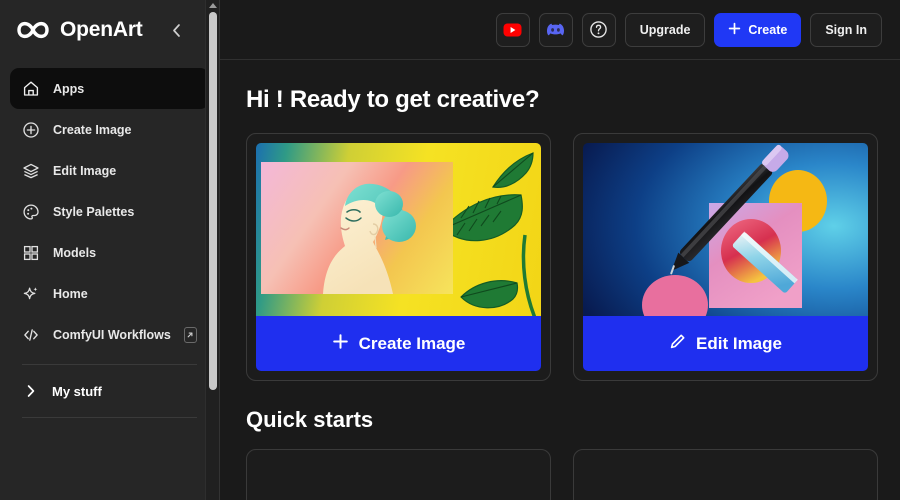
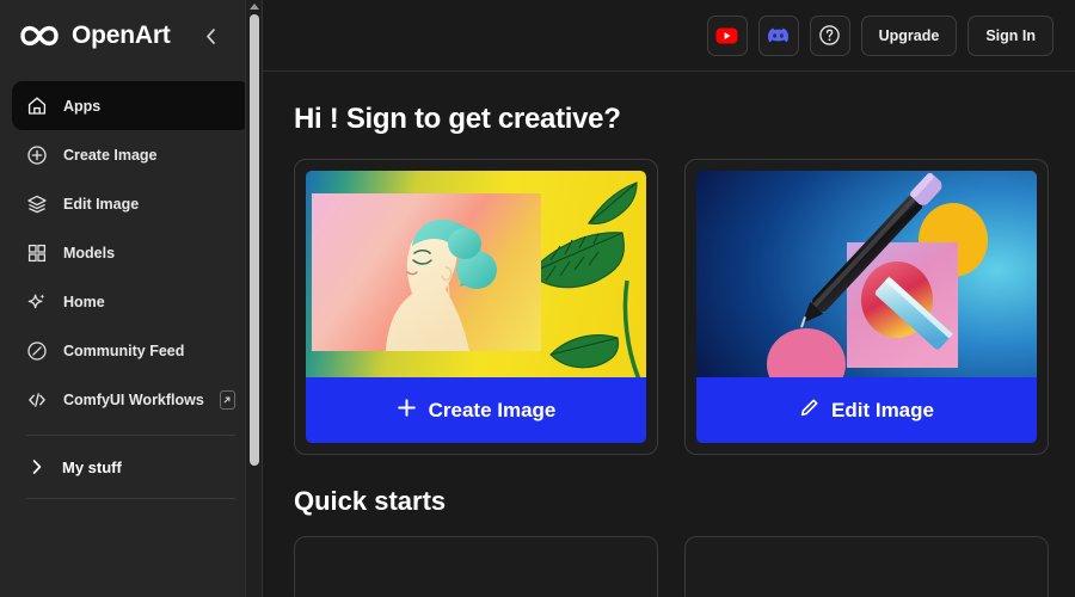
  OpenArt
  Apps
  Create Image
  Edit Image
- Style Palettes
  Models
  Home
+ Community Feed
  ComfyUI Workflows
  My stuff
  Upgrade
- Create
  Sign In
- Hi ! Ready to get creative?
+ Hi ! Sign to get creative?
  Create Image
  Edit Image
  Quick starts
